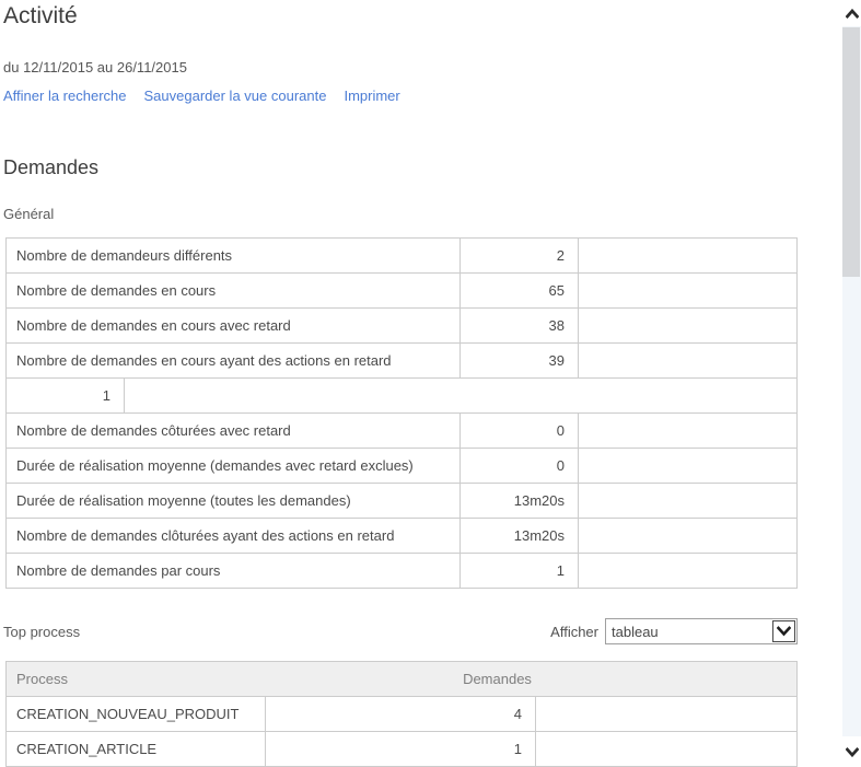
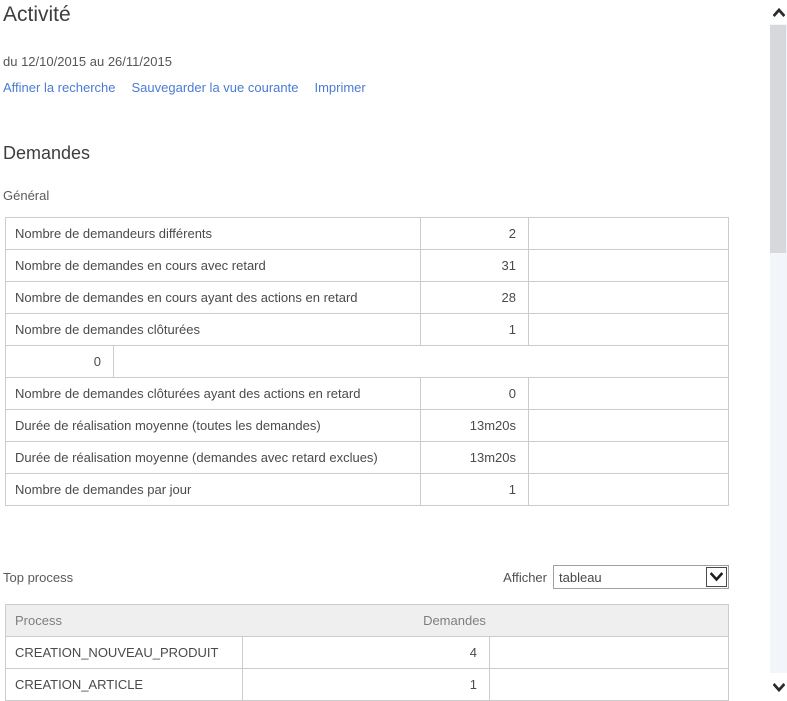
  Activité
- du 12/11/2015 au 26/11/2015
+ du 12/10/2015 au 26/11/2015
  Affiner la recherche
  Sauvegarder la vue courante
  Imprimer
  Demandes
  Général
  Nombre de demandeurs différents
  2
- Nombre de demandes en cours
- 65
  Nombre de demandes en cours avec retard
- 38
+ 31
  Nombre de demandes en cours ayant des actions en retard
- 39
+ 28
+ Nombre de demandes clôturées
  1
- Nombre de demandes côturées avec retard
  0
- Durée de réalisation moyenne (demandes avec retard exclues)
+ Nombre de demandes clôturées ayant des actions en retard
  0
  Durée de réalisation moyenne (toutes les demandes)
  13m20s
- Nombre de demandes clôturées ayant des actions en retard
+ Durée de réalisation moyenne (demandes avec retard exclues)
  13m20s
- Nombre de demandes par cours
+ Nombre de demandes par jour
  1
  Top process
  Afficher
  tableau
  Process
  Demandes
  CREATION_NOUVEAU_PRODUIT
  4
  CREATION_ARTICLE
  1
